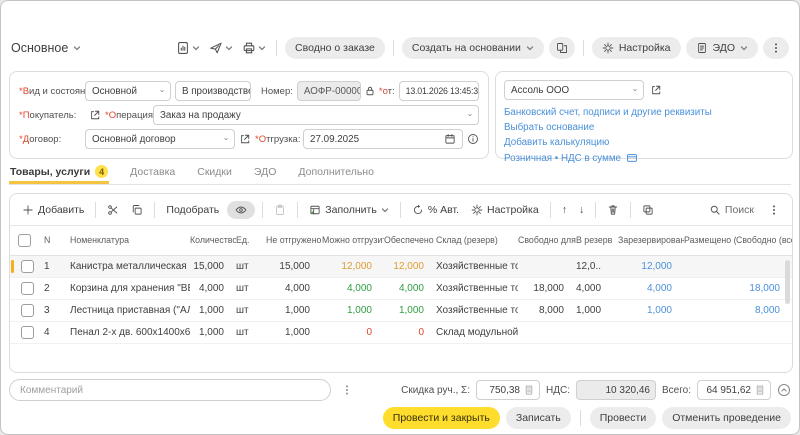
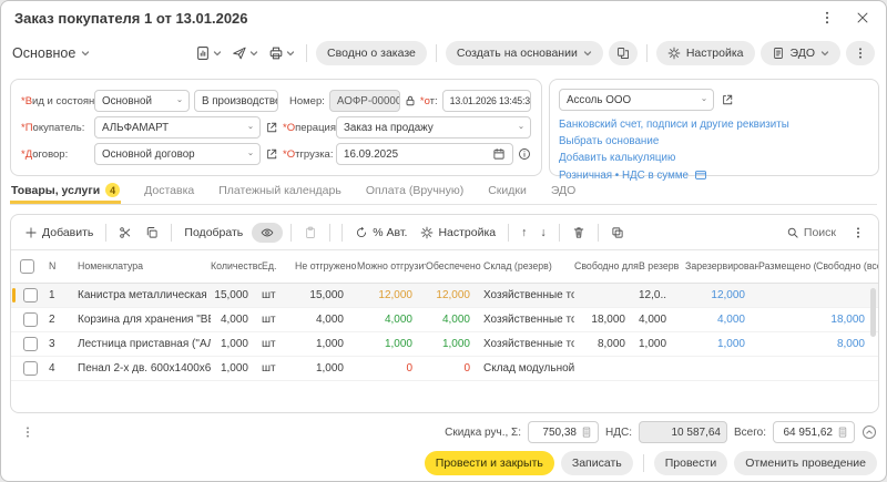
+ Заказ покупателя 1 от 13.01.2026
  Основное
  Сводно о заказе
  Создать на основании
  Настройка
  ЭДО
  *Вид и состоян
  Основной
  В производств
  Номер:
  АОФР-00000
  *от:
  13.01.2026 13:45:3
  *Покупатель:
+ АЛЬФАМАРТ
  *Операция
  Заказ на продажу
  *Договор:
  Основной договор
  *Отгрузка:
- 27.09.2025
+ 16.09.2025
  Ассоль ООО
  Банковский счет, подписи и другие реквизиты
  Выбрать основание
  Добавить калькуляцию
  Розничная • НДС в сумме
  Товары, услуги
  4
  Доставка
+ Платежный календарь
+ Оплата (Вручную)
  Скидки
  ЭДО
- Дополнительно
  Добавить
  Подобрать
- Заполнить
  % Авт.
  Настройка
  ↑
  ↓
  Поиск
  N
  Номенклатура
  Количество
  Ед.
  Не отгружено
  Склад (резерв)
  В резерв
  Свободно (вс
  1
  15,000
  шт
  15,000
  12,000
  12,000
  Хозяйственные то
  12,0..
  12,000
  2
  4,000
  шт
  4,000
  4,000
  4,000
  Хозяйственные то
  18,000
  4,000
  4,000
  18,000
  3
  1,000
  шт
  1,000
  1,000
  1,000
  Хозяйственные то
  8,000
  1,000
  1,000
  8,000
  4
  Пенал 2-х дв. 600х1400х6
  1,000
  шт
  1,000
  0
  0
  Склад модульной
- Комментарий
  Скидка руч., Σ:
  750,38
  НДС:
- 10 320,46
+ 10 587,64
  Всего:
  64 951,62
  Провести и закрыть
  Записать
  Провести
  Отменить проведение
